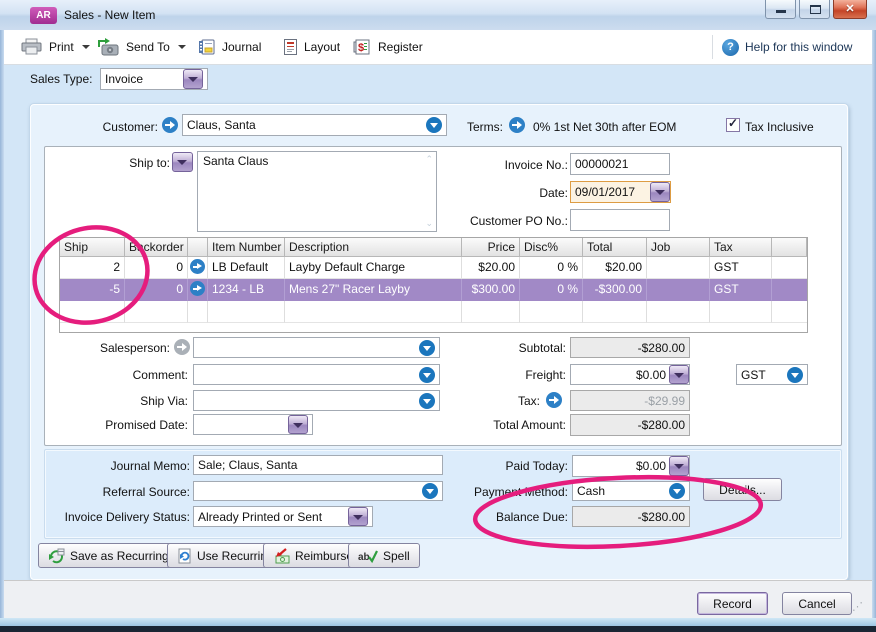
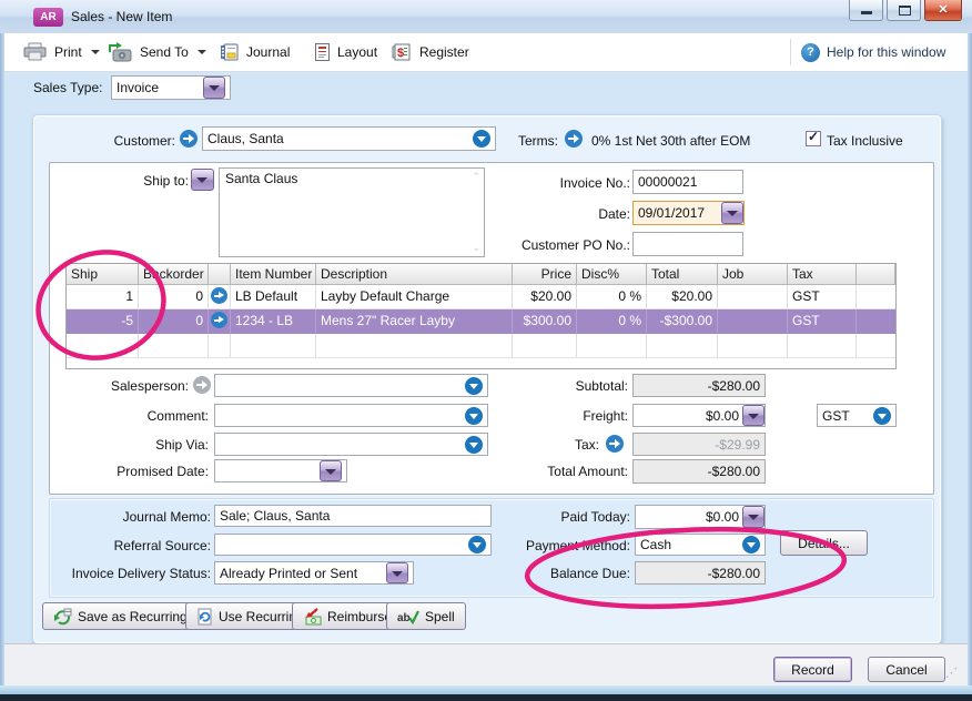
  AR
  Sales - New Item
  ✕
  Print
  Send To
  Journal
  Layout
  $
  Register
  ?
  Help for this window
  Sales Type:
  Invoice
  Customer:
  Claus, Santa
  Terms:
  0% 1st Net 30th after EOM
  ✓
  Tax Inclusive
  Ship to:
  Santa Claus
  ⌃
  ⌄
  Invoice No.:
  00000021
  Date:
  09/01/2017
  Customer PO No.:
  Ship
  Bckorder
  Item Number
  Description
  Price
  Disc%
  Total
  Job
  Tax
- 2
+ 1
  0
  LB Default
  Layby Default Charge
  $20.00
  0 %
  $20.00
  GST
  -5
  0
  1234 - LB
  Mens 27" Racer Layby
  $300.00
  0 %
  -$300.00
  GST
  Salesperson:
  Comment:
  Ship Via:
  Promised Date:
  Subtotal:
  -$280.00
  Freight:
  $0.00
  GST
  Tax:
  -$29.99
  Total Amount:
  -$280.00
  Journal Memo:
  Sale; Claus, Santa
  Referral Source:
  Invoice Delivery Status:
  Already Printed or Sent
  Paid Today:
  $0.00
  Payme Method:
  Cash
  Dets...
  Balance Due:
  -$280.00
  Save as Recurring
  Use Recurri
  Reimburs
  ab
  Spell
  Record
  Cancel
  ⋰
